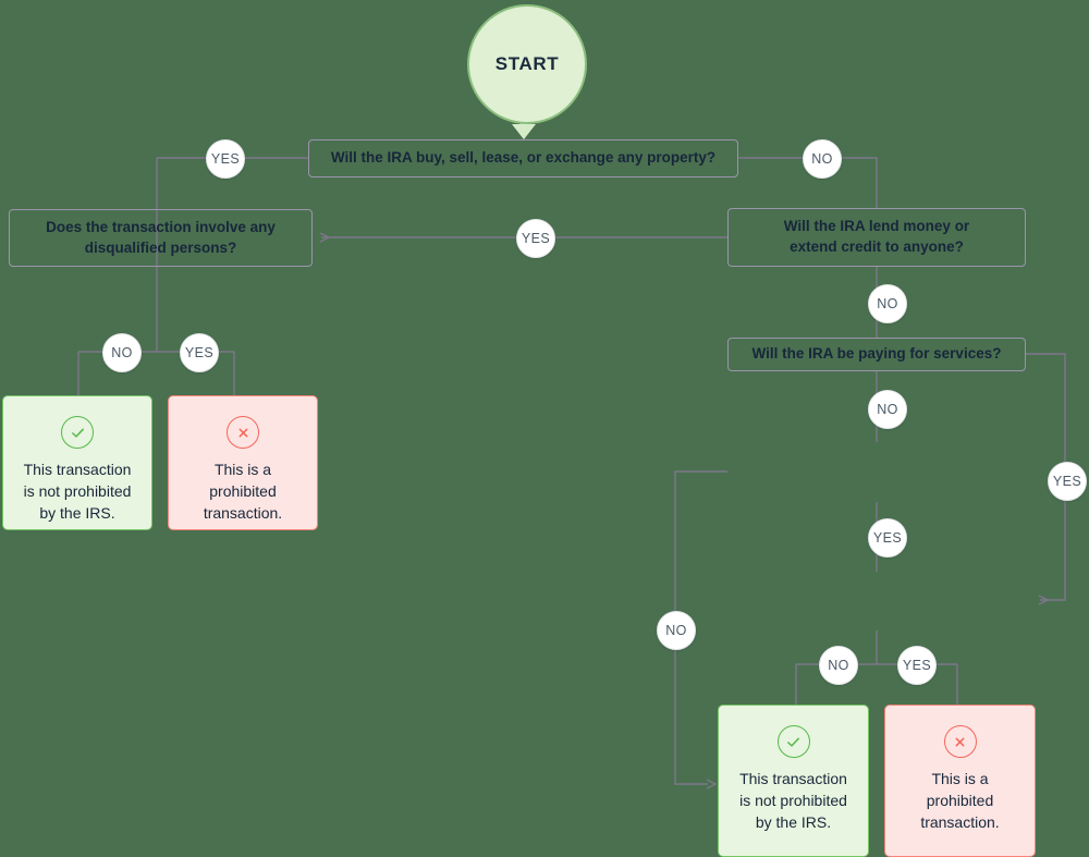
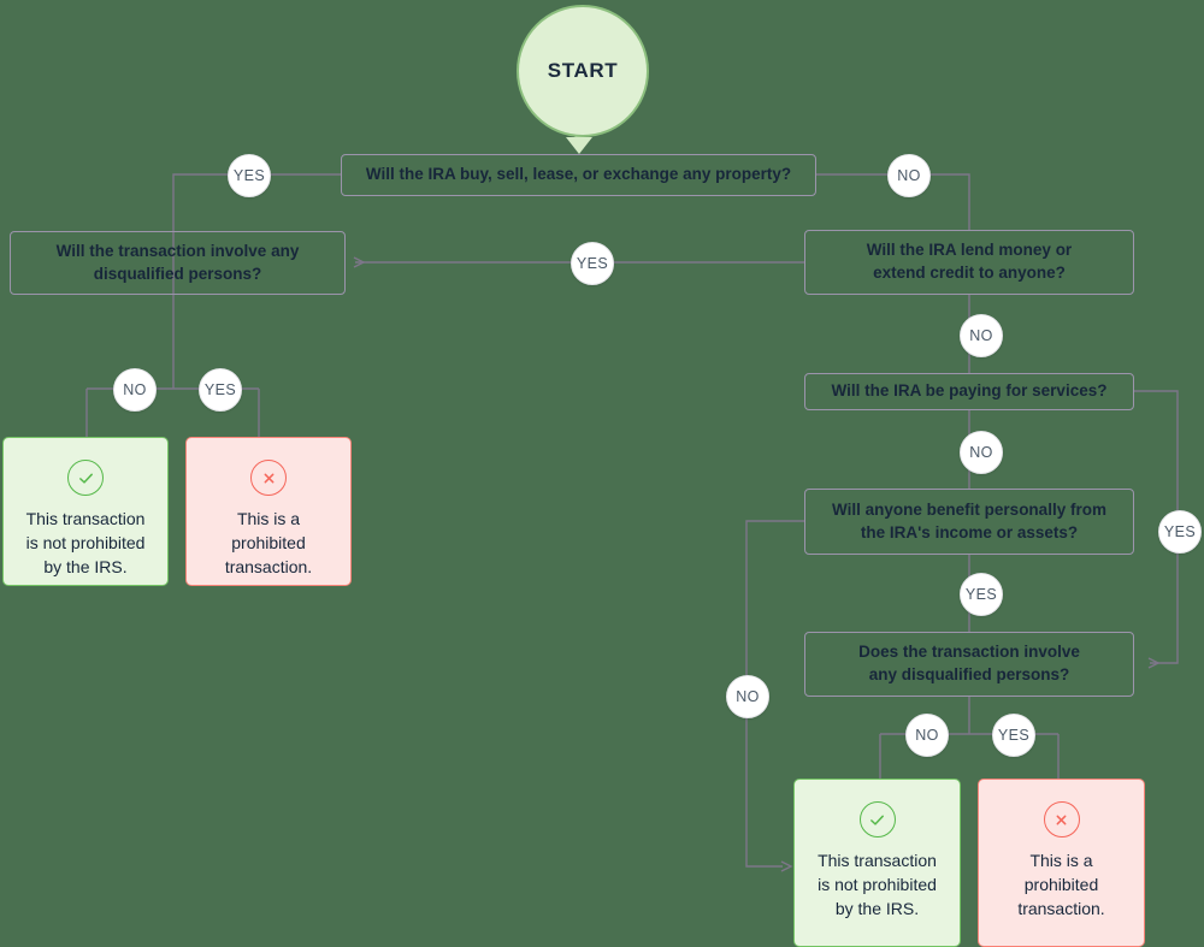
  START
  Will the IRA buy, sell, lease, or exchange any property?
- Does the transaction involve any
+ Will the transaction involve any
  disqualified persons?
  Will the IRA lend money or
  extend credit to anyone?
  Will the IRA be paying for services?
+ Will anyone benefit personally from
+ the IRA's income or assets?
+ Does the transaction involve
+ any disqualified persons?
  This transaction
  is not prohibited
  by the IRS.
  This is a
  prohibited
  transaction.
  This transaction
  is not prohibited
  by the IRS.
  This is a
  prohibited
  transaction.
  YES
  NO
  YES
  NO
  NO
  YES
  NO
  YES
  YES
  NO
  NO
  YES
